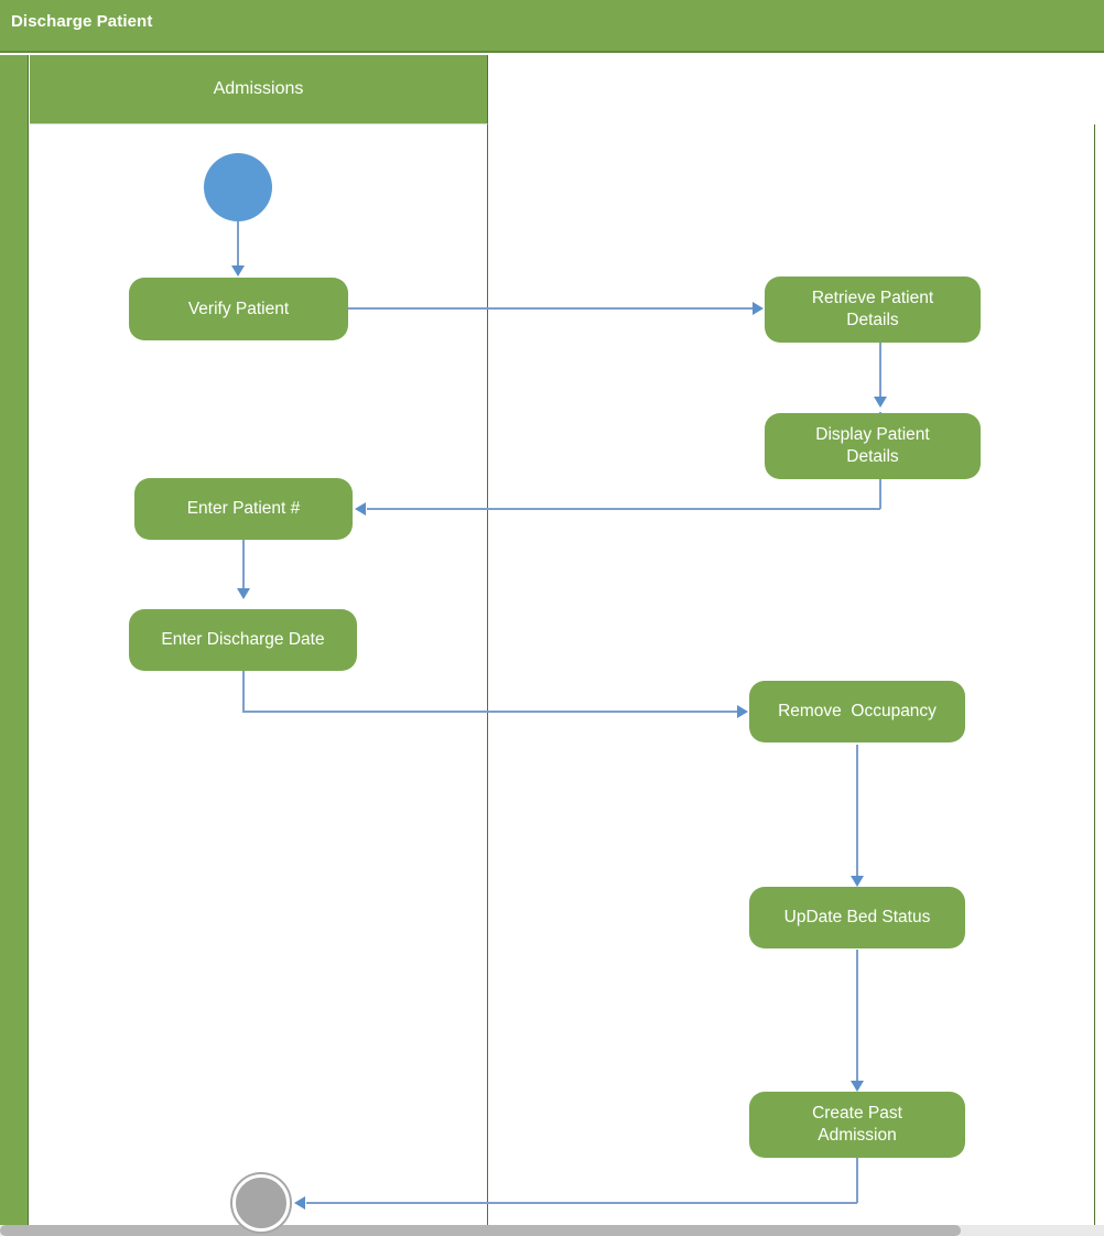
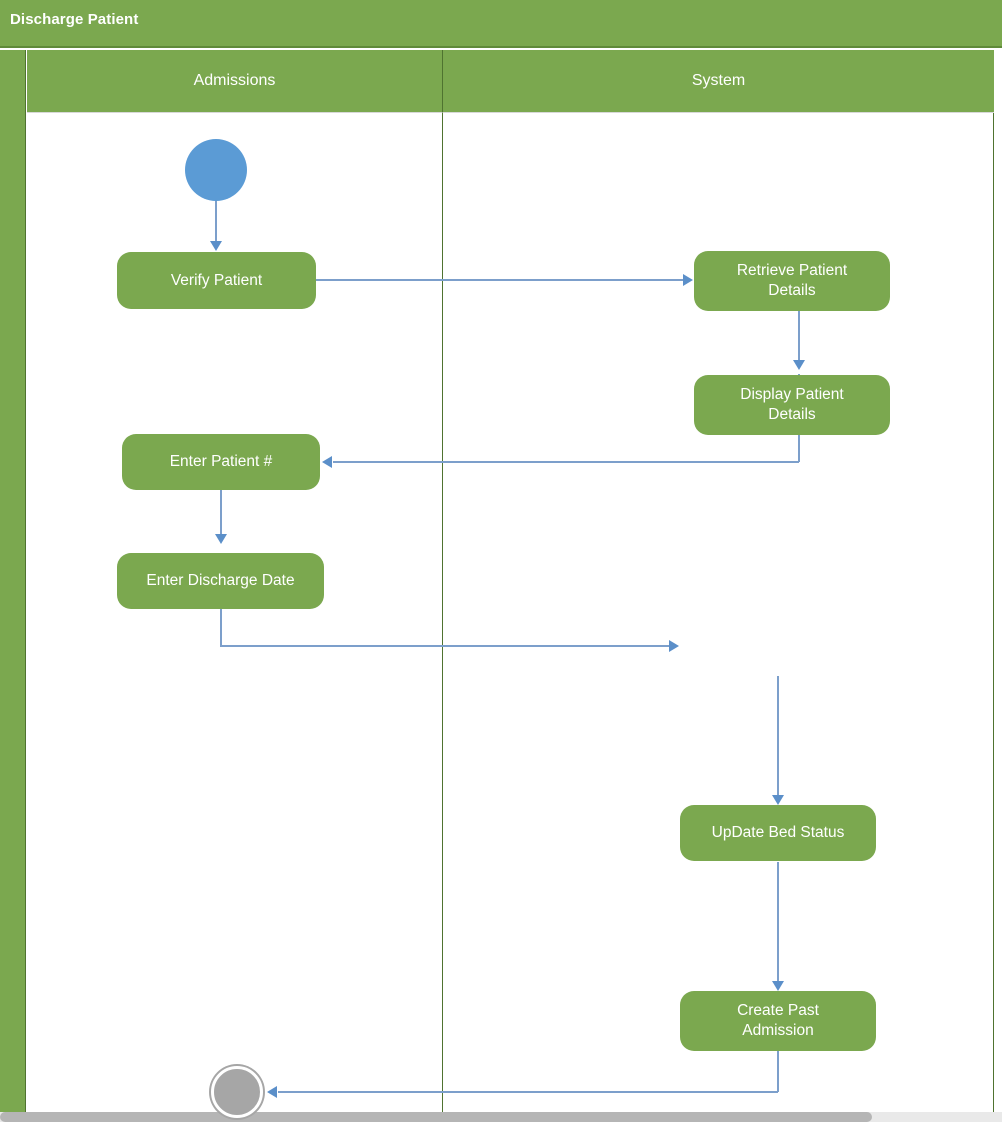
  Discharge Patient
  Admissions
+ System
  Verify Patient
  Retrieve Patient
  Details
  Display Patient
  Details
  Enter Patient #
  Enter Discharge Date
- Remove Occupancy
  UpDate Bed Status
  Create Past
  Admission
